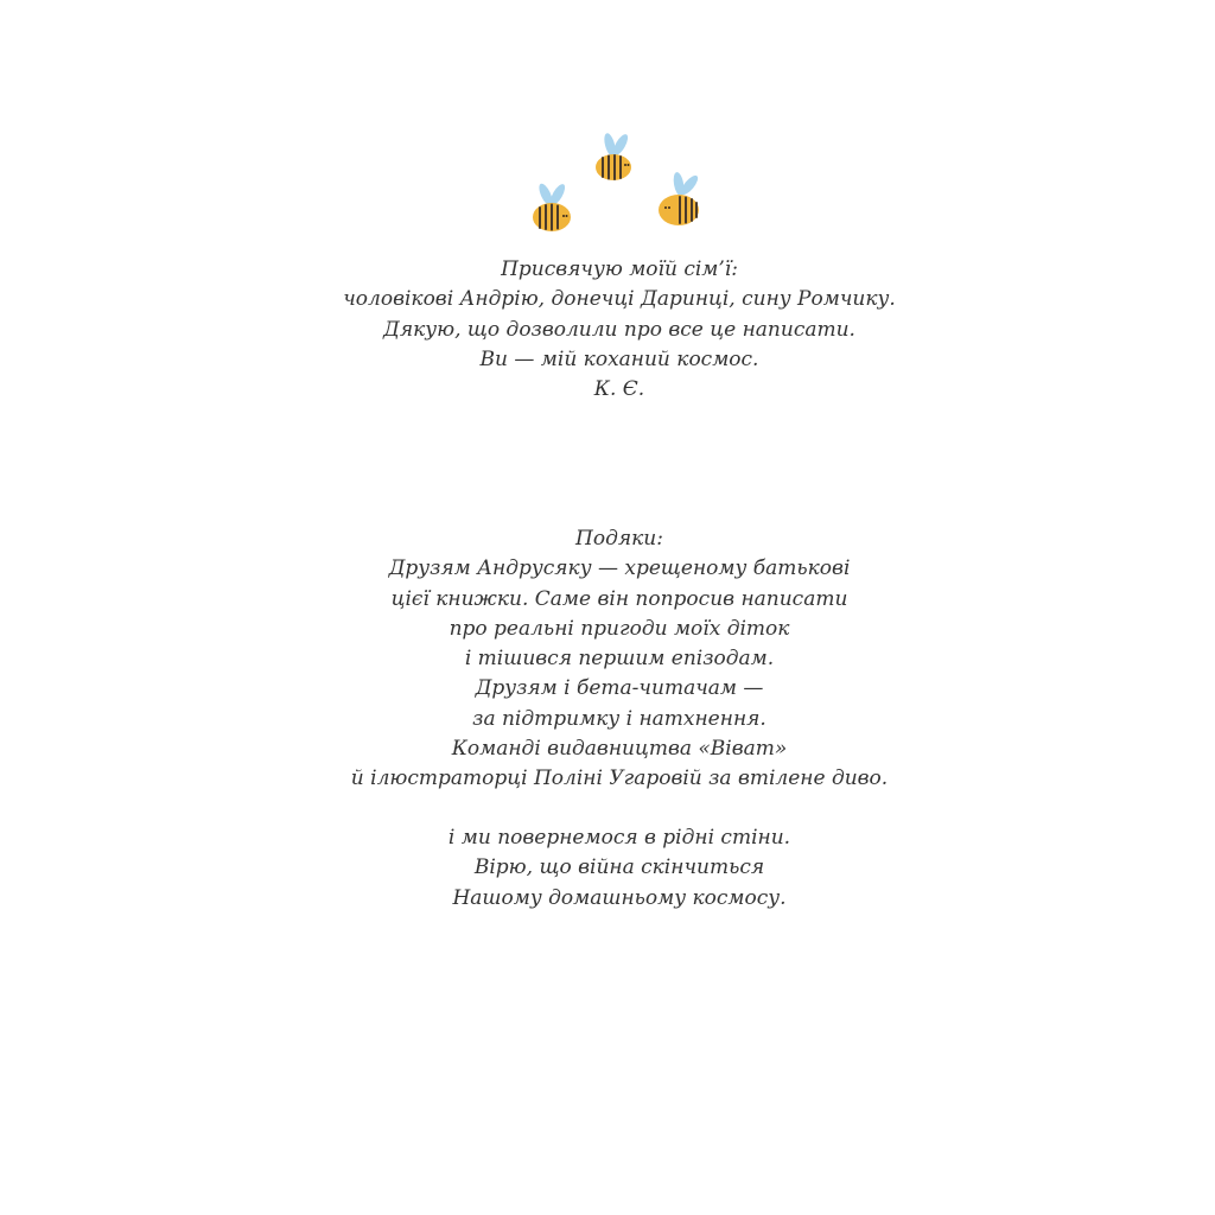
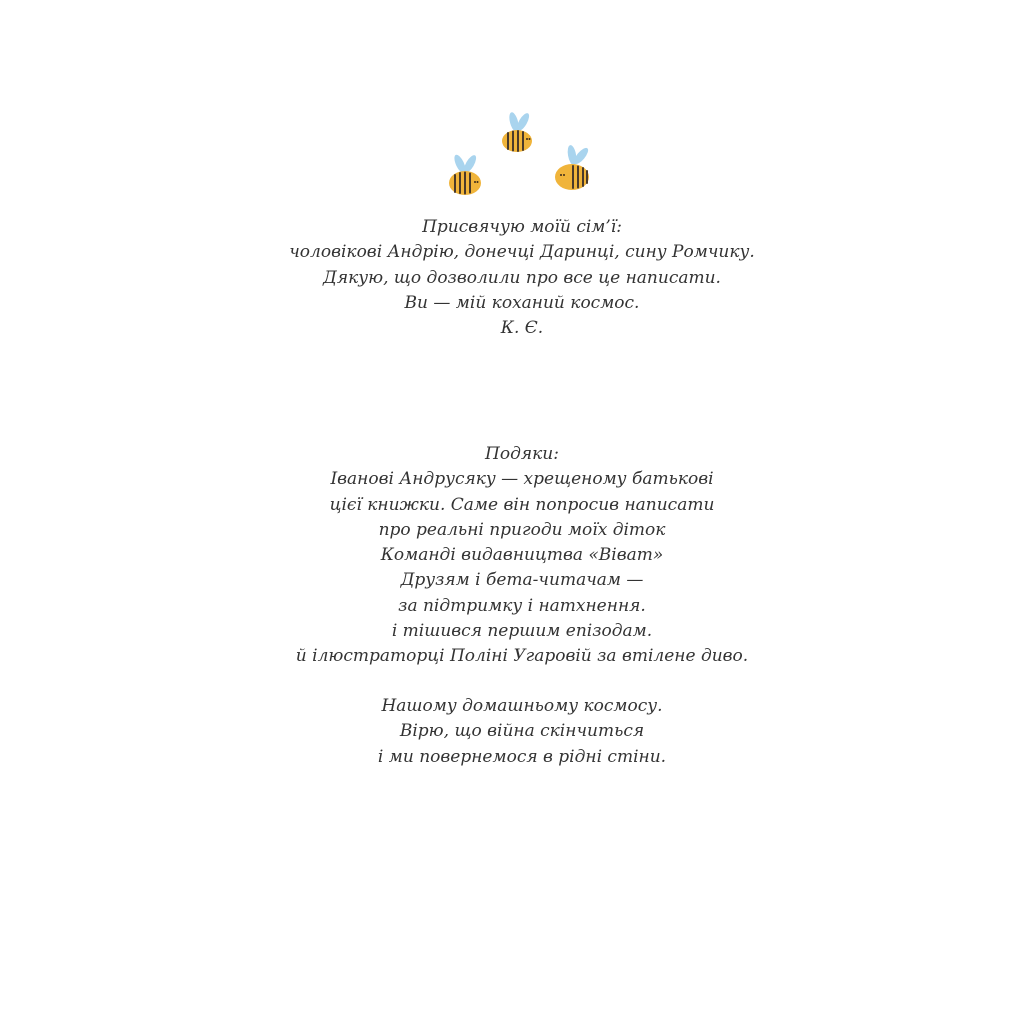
  Присвячую моїй сім’ї:
  чоловікові Андрію, донечці Даринці, сину Ромчику.
  Дякую, що дозволили про все це написати.
  Ви — мій коханий космос.
  К. Є.
  Подяки:
- Друзям Андрусяку — хрещеному батькові
+ Іванові Андрусяку — хрещеному батькові
  цієї книжки. Саме він попросив написати
  про реальні пригоди моїх діток
- і тішився першим епізодам.
+ Команді видавництва «Віват»
  Друзям і бета-читачам —
  за підтримку і натхнення.
- Команді видавництва «Віват»
+ і тішився першим епізодам.
  й ілюстраторці Поліні Угаровій за втілене диво.
- і ми повернемося в рідні стіни.
+ Нашому домашньому космосу.
  Вірю, що війна скінчиться
- Нашому домашньому космосу.
+ і ми повернемося в рідні стіни.
